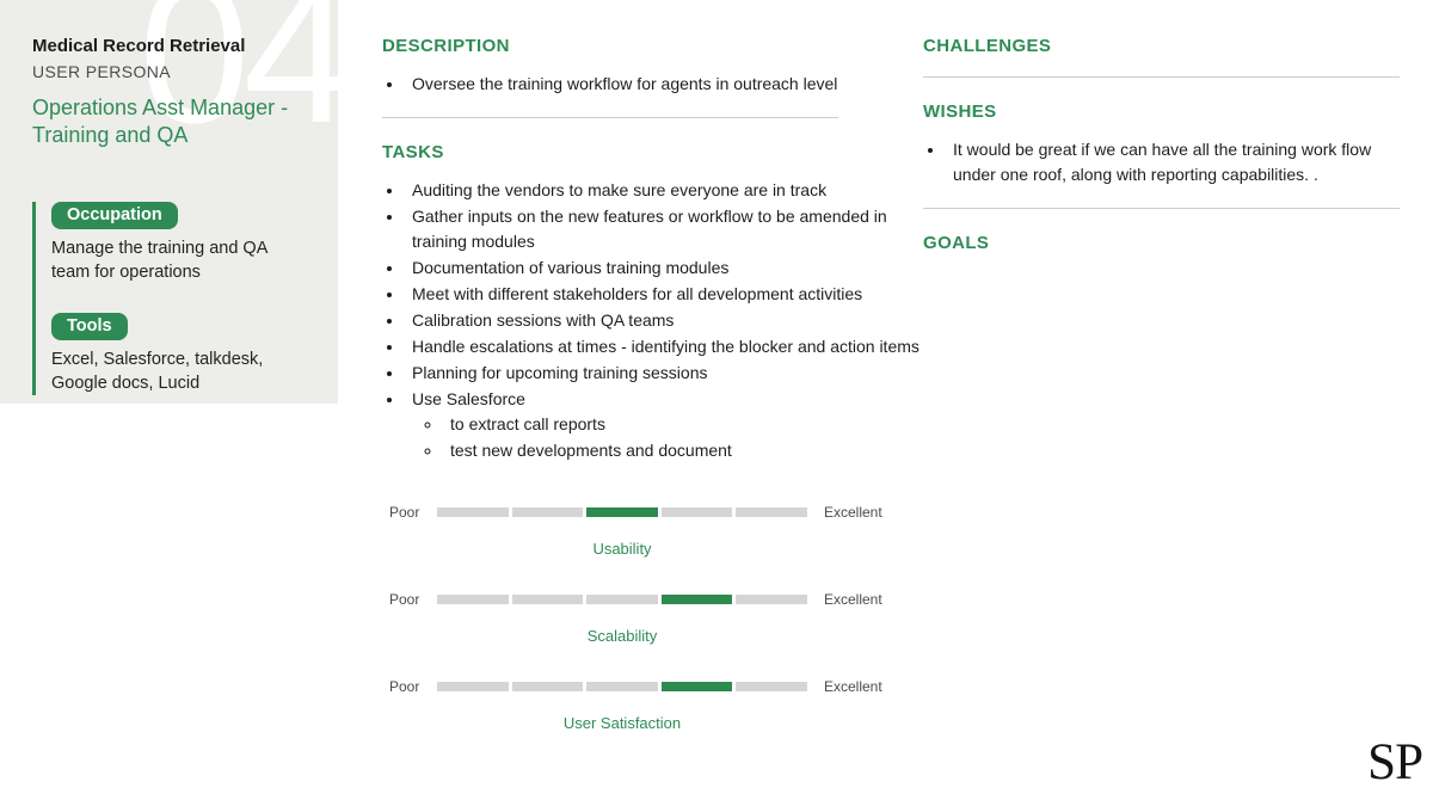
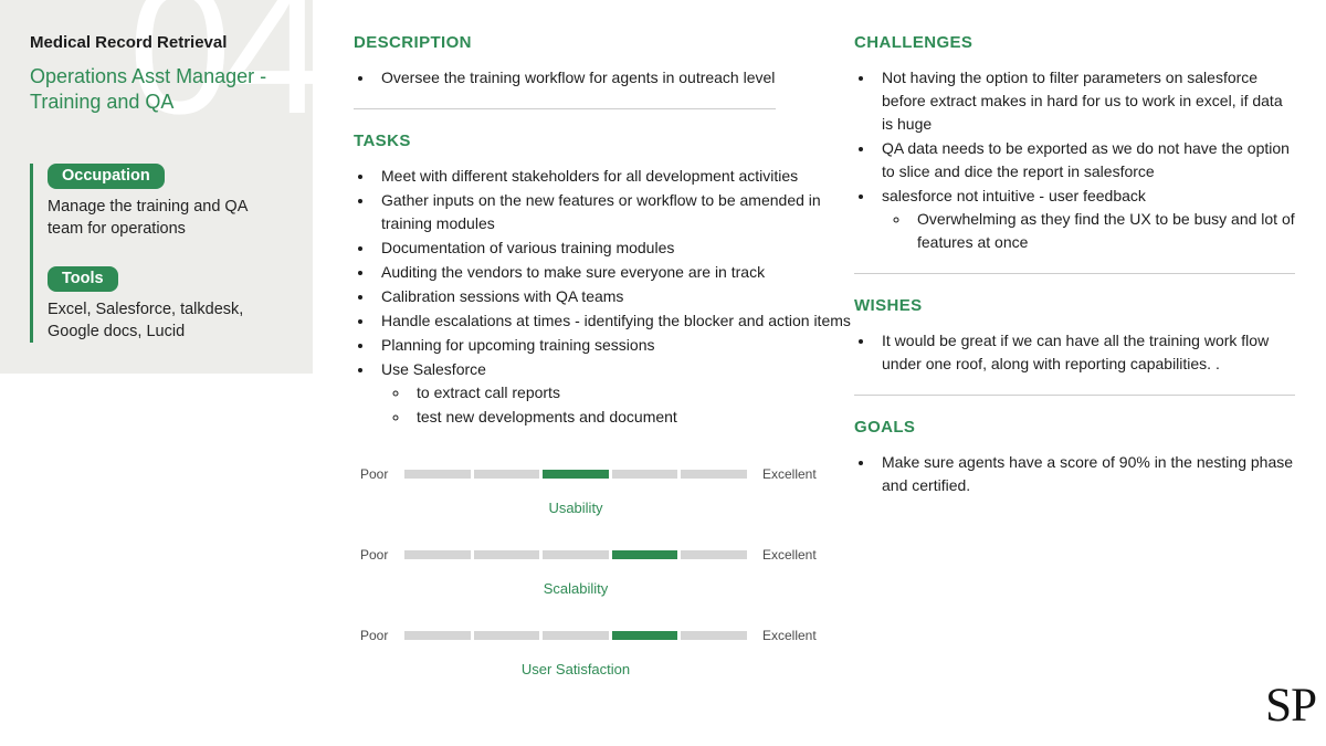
  04
  Medical Record Retrieval
- USER PERSONA
  Operations Asst Manager - Training and QA
  Occupation
  Manage the training and QA team for operations
  Tools
  Excel, Salesforce, talkdesk, Google docs, Lucid
  DESCRIPTION
  Oversee the training workflow for agents in outreach level
  TASKS
- Auditing the vendors to make sure everyone are in track
+ Meet with different stakeholders for all development activities
  Gather inputs on the new features or workflow to be amended in training modules
  Documentation of various training modules
- Meet with different stakeholders for all development activities
+ Auditing the vendors to make sure everyone are in track
  Calibration sessions with QA teams
  Handle escalations at times - identifying the blocker and action items
  Planning for upcoming training sessions
  Use Salesforce
  to extract call reports
  test new developments and document
  Poor
  Excellent
  Usability
  Poor
  Excellent
  Scalability
  Poor
  Excellent
  User Satisfaction
  CHALLENGES
+ Not having the option to filter parameters on salesforce before extract makes in hard for us to work in excel, if data is huge
+ QA data needs to be exported as we do not have the option to slice and dice the report in salesforce
+ salesforce not intuitive - user feedback
+ Overwhelming as they find the UX to be busy and lot of features at once
  WISHES
  It would be great if we can have all the training work flow under one roof, along with reporting capabilities. .
  GOALS
+ Make sure agents have a score of 90% in the nesting phase and certified.
  SP
